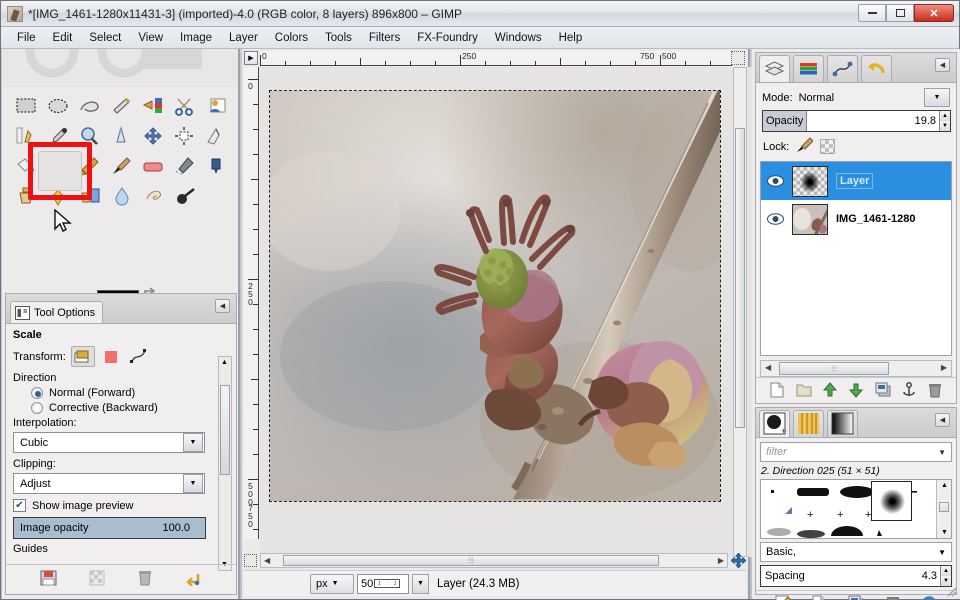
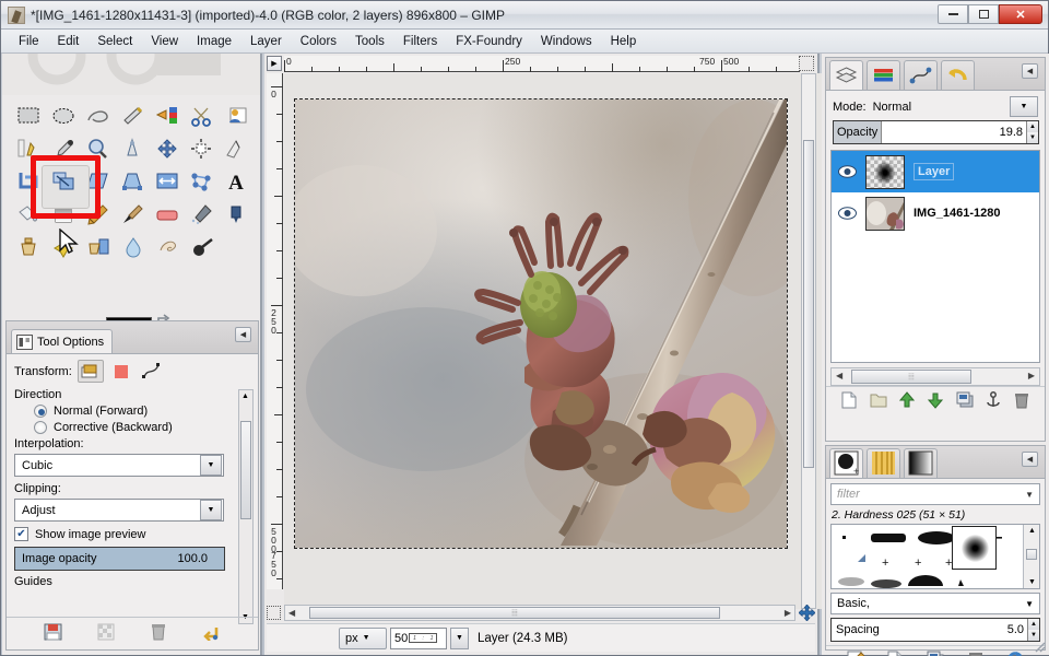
- *[IMG_1461-1280x11431-3] (imported)-4.0 (RGB color, 8 layers) 896x800 – GIMP
+ *[IMG_1461-1280x11431-3] (imported)-4.0 (RGB color, 2 layers) 896x800 – GIMP
  ✕
  File
  Edit
  Select
  View
  Image
  Layer
  Colors
  Tools
  Filters
  FX-Foundry
  Windows
  Help
+ A
  Tool Options
- Scale
  Transform:
  Direction
  Normal (Forward)
  Corrective (Backward)
  Interpolation:
  Cubic
  Clipping:
  Adjust
  ✔
  Show image preview
  Image opacity
  100.0
  Guides
  0
  250
  500
  750
  0
  250
  500
  750
  ◀
  ⦙⦙⦙
  ▶
  px
  50
  Layer (24.3 MB)
  Mode:
  Normal
  Opacity
  19.8
- Lock:
  Layer
  IMG_1461-1280
  ◀
  ⦙⦙⦙
  ▶
  +
  filter
  ▼
- 2. Direction 025 (51 × 51)
+ 2. Hardness 025 (51 × 51)
  +
  +
  +
  Basic,
  ▼
  Spacing
- 4.3
+ 5.0
